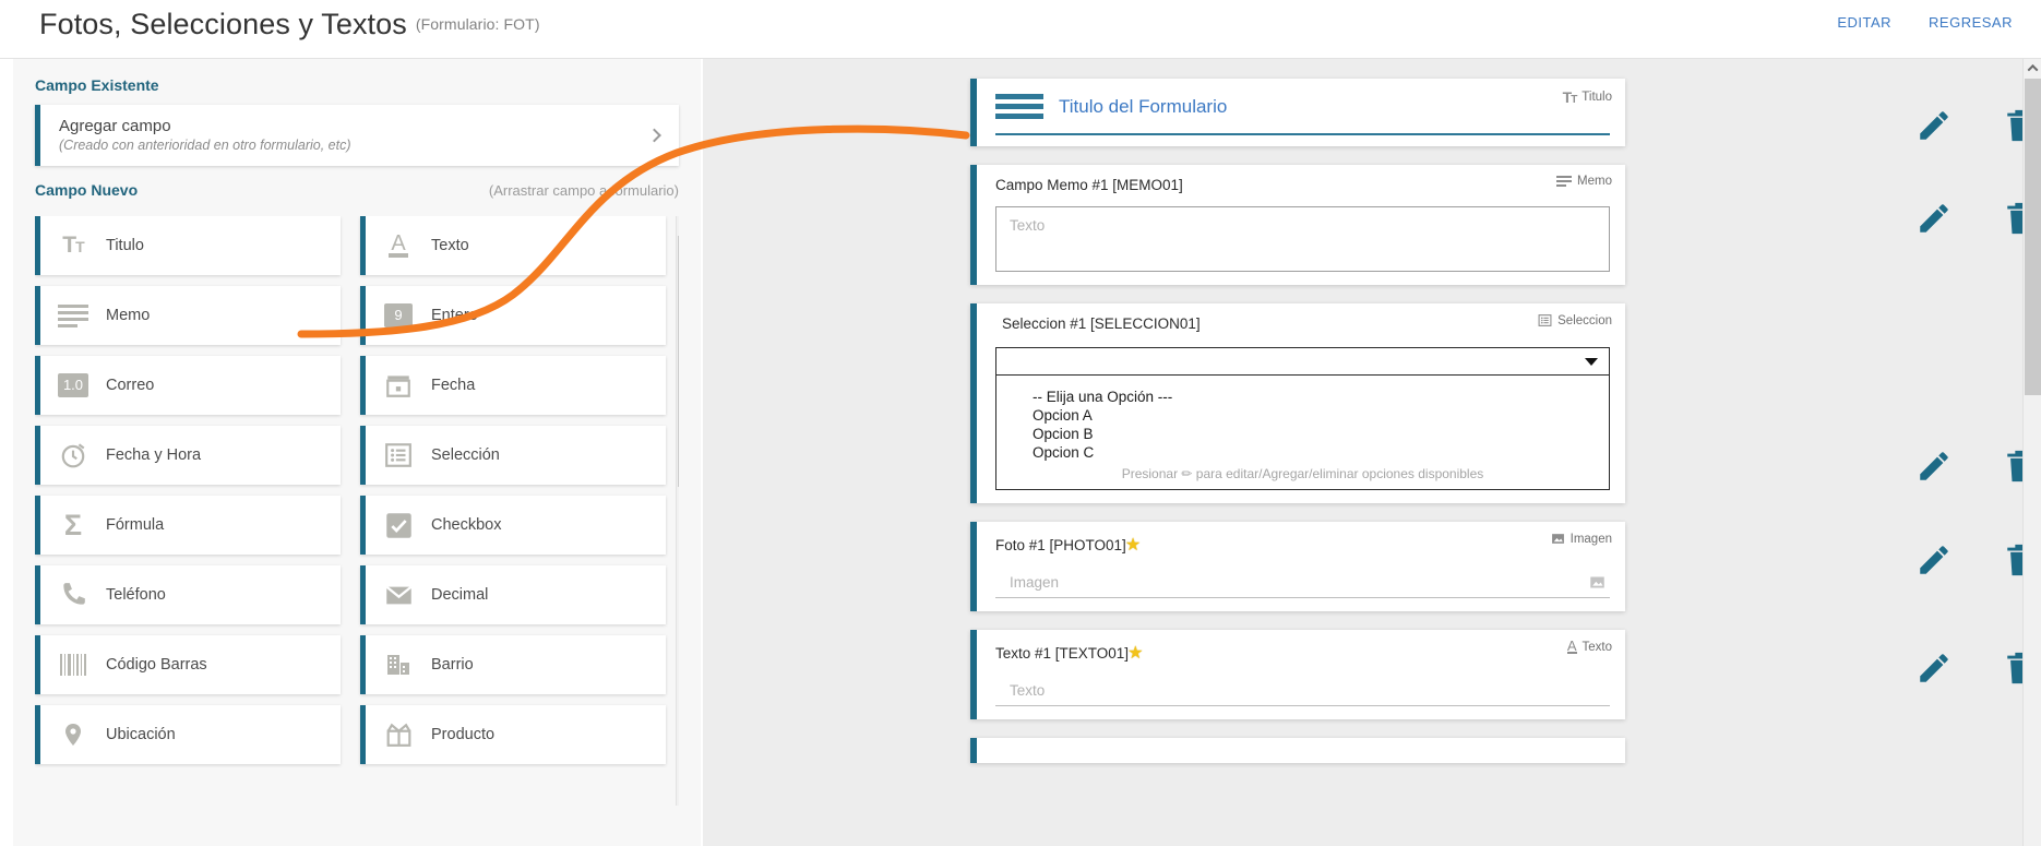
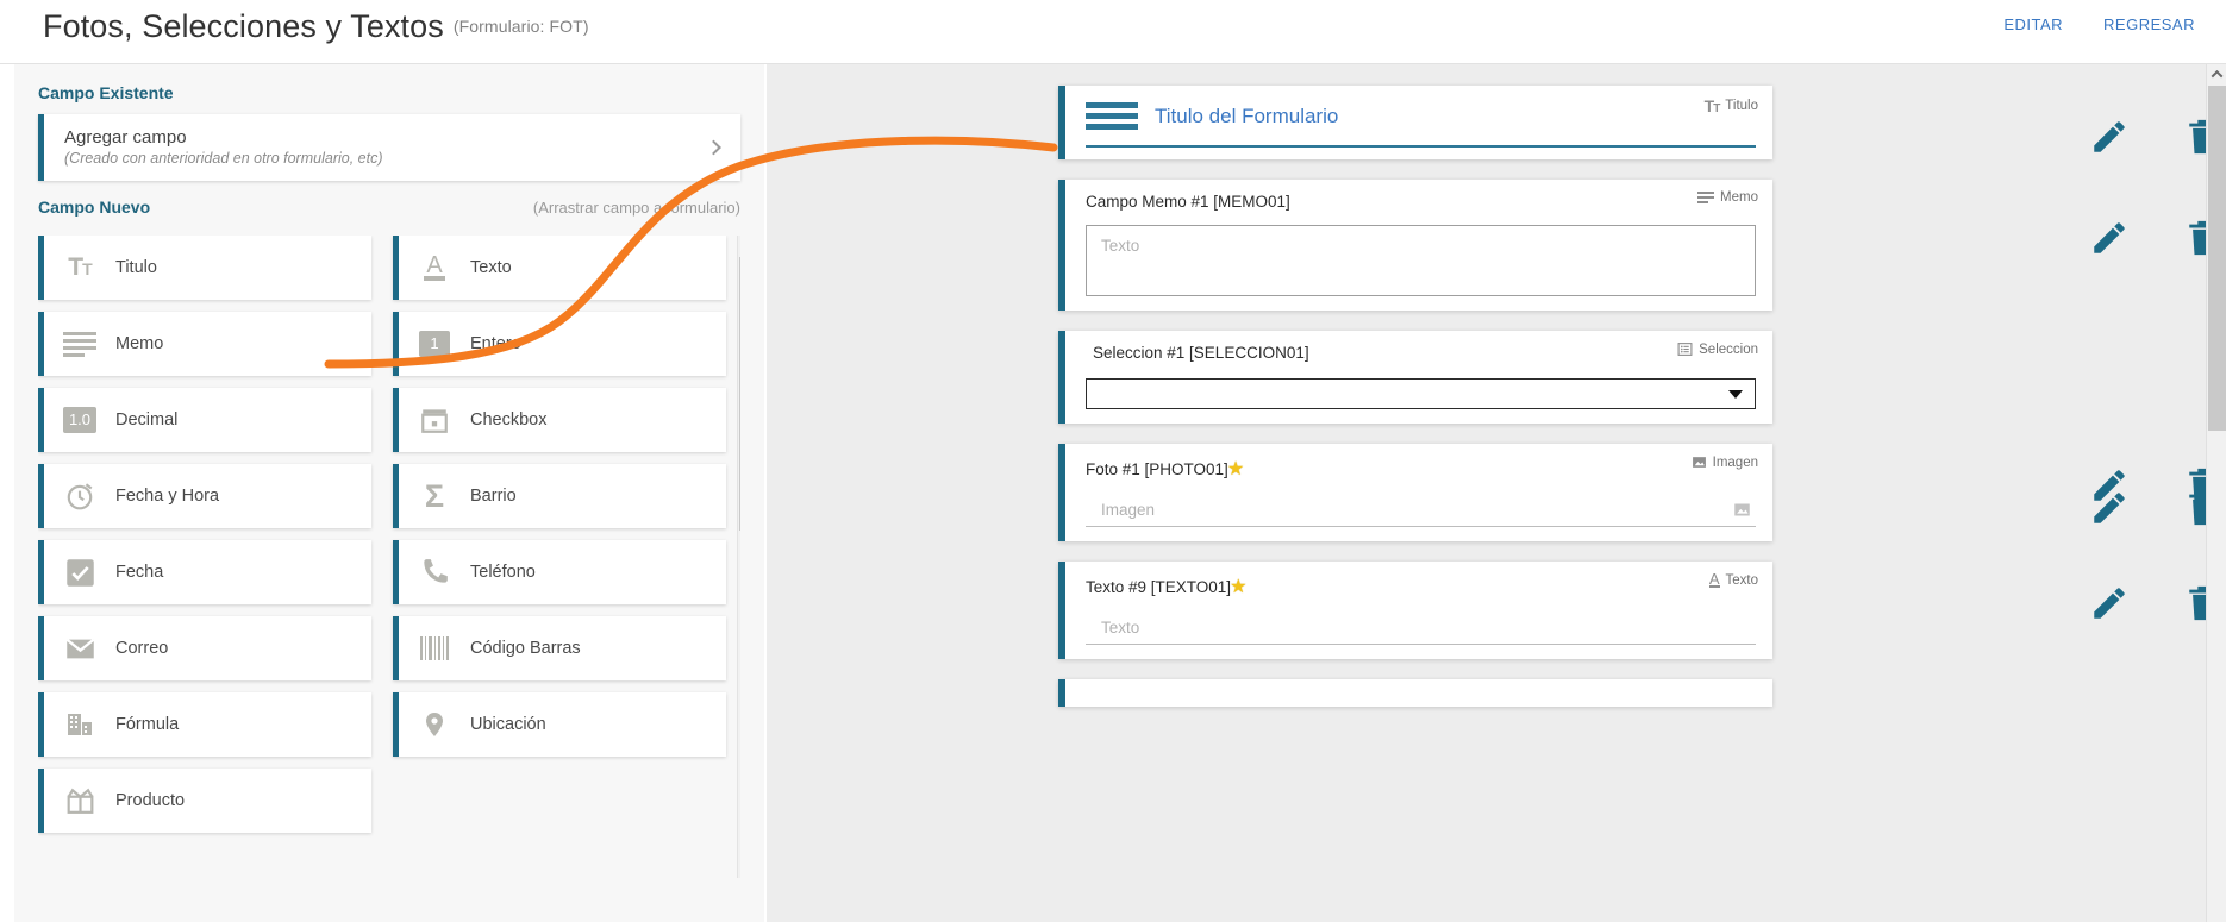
  Fotos, Selecciones y Textos (Formulario: FOT)
  EDITAR
  REGRESAR
  Campo Existente
  Agregar campo
  (Creado con anterioridad en otro formulario, etc)
  Campo Nuevo
  (Arrastrar campo aormulario)
  TT
  Titulo
  A
  Texto
  Memo
- 9
+ 1
  1.0
- Correo
+ Decimal
- Fecha
+ Checkbox
  Fecha y Hora
- Selección
  Σ
- Fórmula
+ Barrio
- Checkbox
+ Fecha
  Teléfono
- Decimal
+ Correo
  Código Barras
- Barrio
+ Fórmula
  Ubicación
  Producto
  TT
  Titulo
  Titulo del Formulario
  Memo
  Campo Memo #1 [MEMO01]
  Texto
  Seleccion
  Seleccion #1 [SELECCION01]
- -- Elija una Opción ---
- Opcion A
- Opcion B
- Opcion C
- Presionar ✏ para editar/Agregar/eliminar opciones disponibles
  Imagen
  Foto #1 [PHOTO01]
  ★
  Imagen
  A
  Texto
- Texto #1 [TEXTO01]
+ Texto #9 [TEXTO01]
  ★
  Texto
